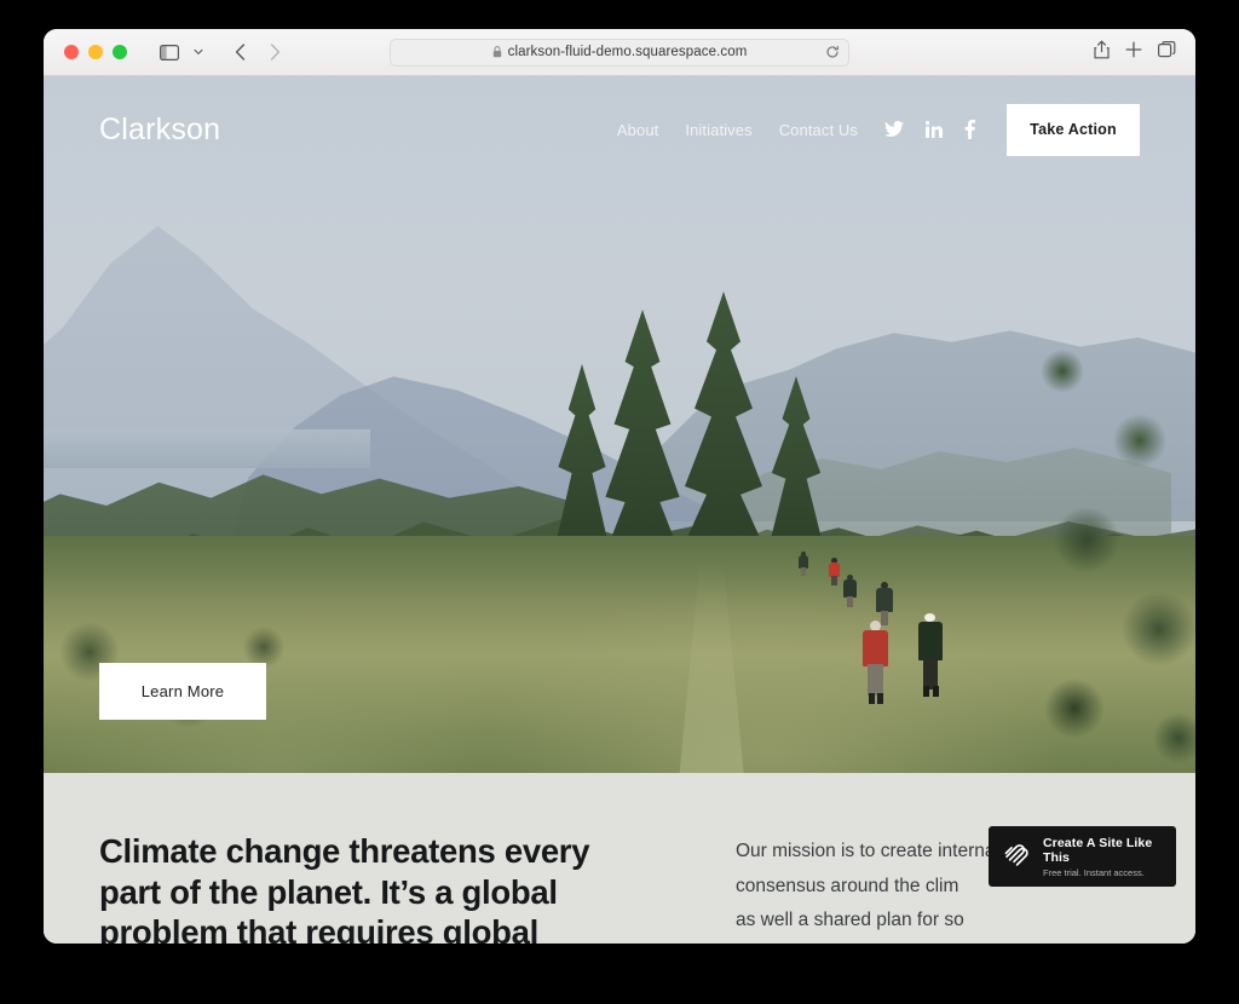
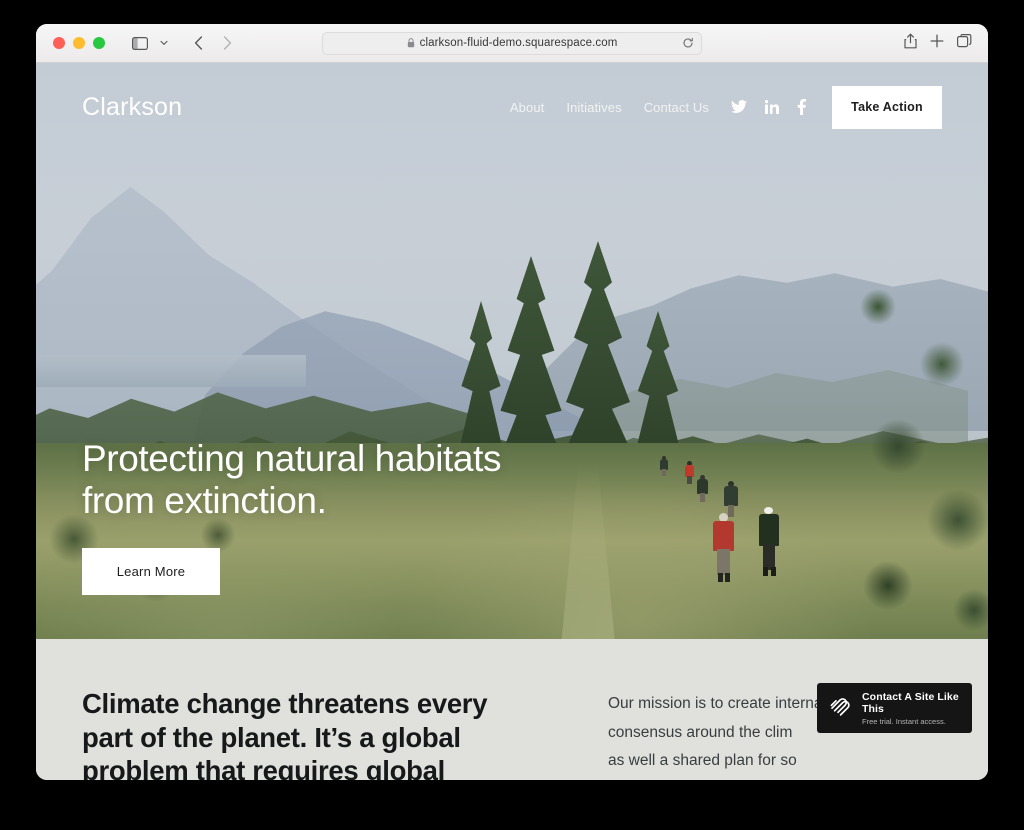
  clarkson-fluid-demo.squarespace.com
  Clarkson
  About
  Initiatives
  Contact Us
  Take Action
+ Protecting natural habitats
+ from extinction.
  Learn More
  Climate change threatens every
  part of the planet. It’s a global
  problem that requires global
  Our mission is to create intern
  consensus around the clim
  as well a shared plan for so
- Create A Site Like This
+ Contact A Site Like This
  Free trial. Instant access.
